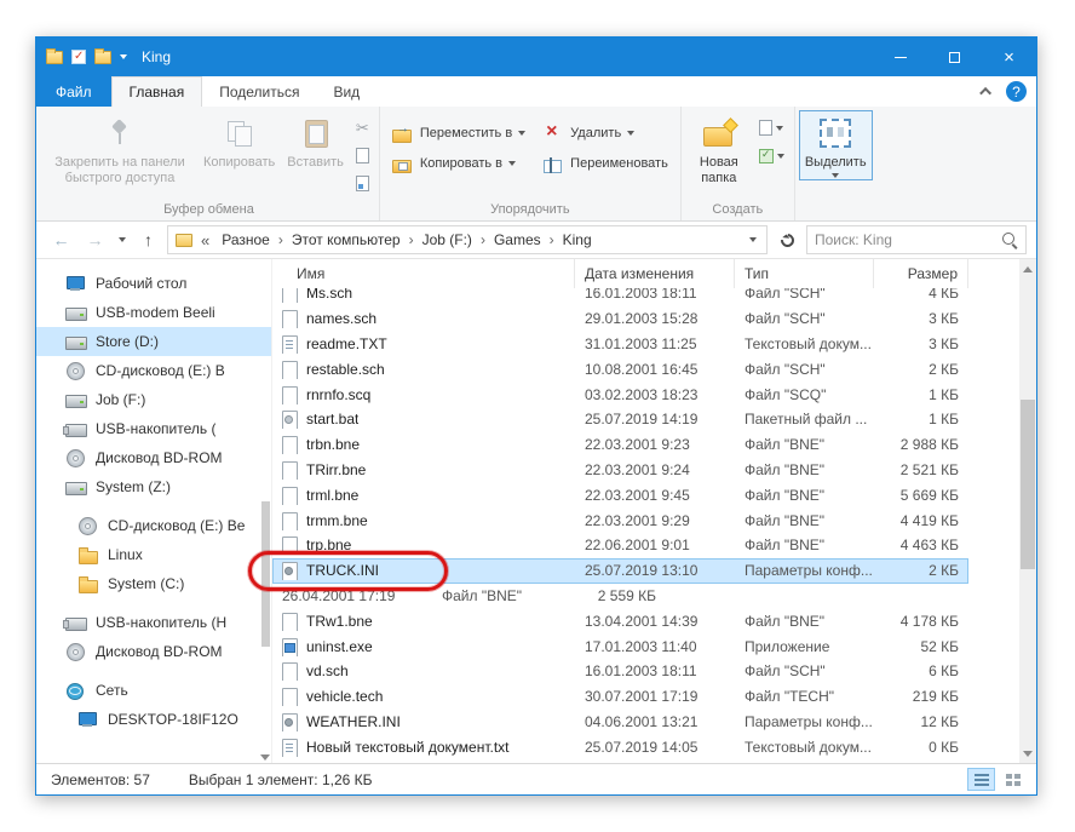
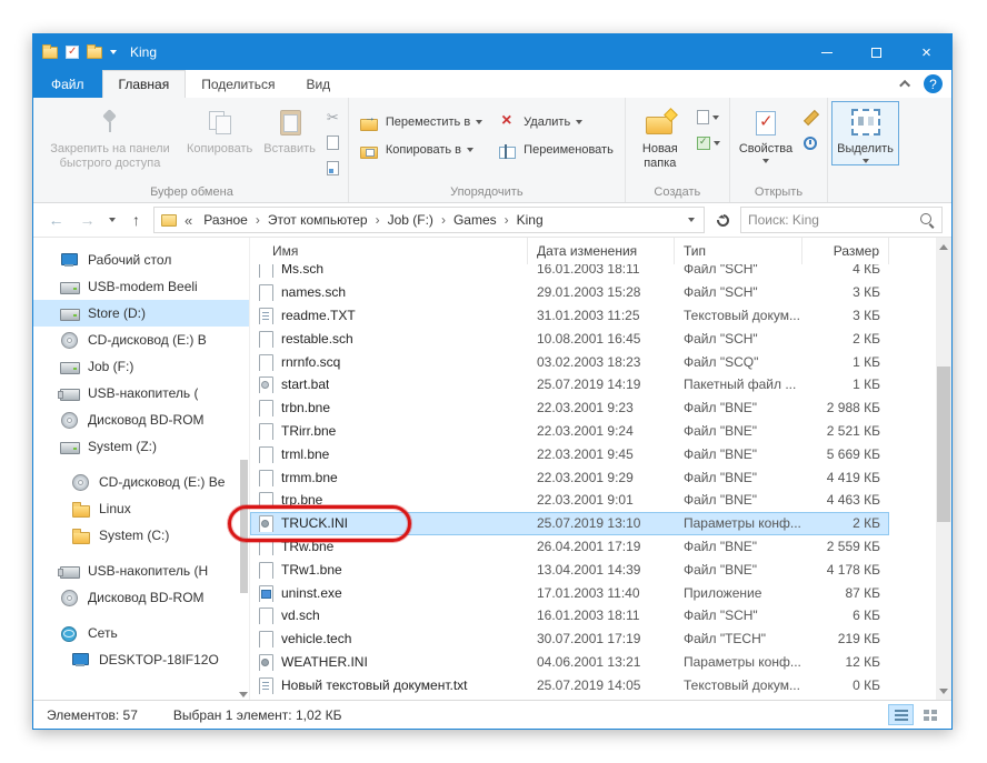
  King
  ×
  Файл
  Главная
  Поделиться
  Вид
  Закрепить на панели быстрого доступа
  Копировать
  Вставить
  Буфер обмена
  Переместить в
  Копировать в
  Удалить
  Переименовать
  Упорядочить
  Новая папка
  Создать
+ Свойства
+ Открыть
  Выделить
  «
  Разное
  ›
  Этот компьютер
  ›
  Job (F:)
  ›
  Games
  ›
  King
  Поиск: King
  Рабочий стол
  USB-modem Beeli
  Store (D:)
  CD-дисковод (E:) B
  Job (F:)
  USB-накопитель (
  Дисковод BD-ROM
  System (Z:)
  CD-дисковод (E:) Be
  Linux
  System (C:)
  USB-накопитель (H
  Дисковод BD-ROM
  Сеть
  DESKTOP-18IF12O
  Имя
  Дата изменения
  Тип
  Размер
  Ms.sch
  16.01.2003 18:11
  Файл "SCH"
  4 КБ
  names.sch
  29.01.2003 15:28
  Файл "SCH"
  3 КБ
  readme.TXT
  31.01.2003 11:25
  Текстовый докум...
  3 КБ
  restable.sch
  10.08.2001 16:45
  Файл "SCH"
  2 КБ
  rnrnfo.scq
  03.02.2003 18:23
  Файл "SCQ"
  1 КБ
  start.bat
  25.07.2019 14:19
  Пакетный файл ...
  1 КБ
  trbn.bne
  22.03.2001 9:23
  Файл "BNE"
  2 988 КБ
  TRirr.bne
  22.03.2001 9:24
  Файл "BNE"
  2 521 КБ
  trml.bne
  22.03.2001 9:45
  Файл "BNE"
  5 669 КБ
  trmm.bne
  22.03.2001 9:29
  Файл "BNE"
  4 419 КБ
  trp.bne
- 22.06.2001 9:01
+ 22.03.2001 9:01
  Файл "BNE"
  4 463 КБ
  TRUCK.INI
  25.07.2019 13:10
  Параметры конф...
  2 КБ
+ TRw.bne
  26.04.2001 17:19
  Файл "BNE"
  2 559 КБ
  TRw1.bne
  13.04.2001 14:39
  Файл "BNE"
  4 178 КБ
  uninst.exe
  17.01.2003 11:40
  Приложение
- 52 КБ
+ 87 КБ
  vd.sch
  16.01.2003 18:11
  Файл "SCH"
  6 КБ
  vehicle.tech
  30.07.2001 17:19
  Файл "TECH"
  219 КБ
  WEATHER.INI
  04.06.2001 13:21
  Параметры конф...
  12 КБ
  Новый текстовый документ.txt
  25.07.2019 14:05
  Текстовый докум...
  0 КБ
  Элементов: 57
- Выбран 1 элемент: 1,26 КБ
+ Выбран 1 элемент: 1,02 КБ
